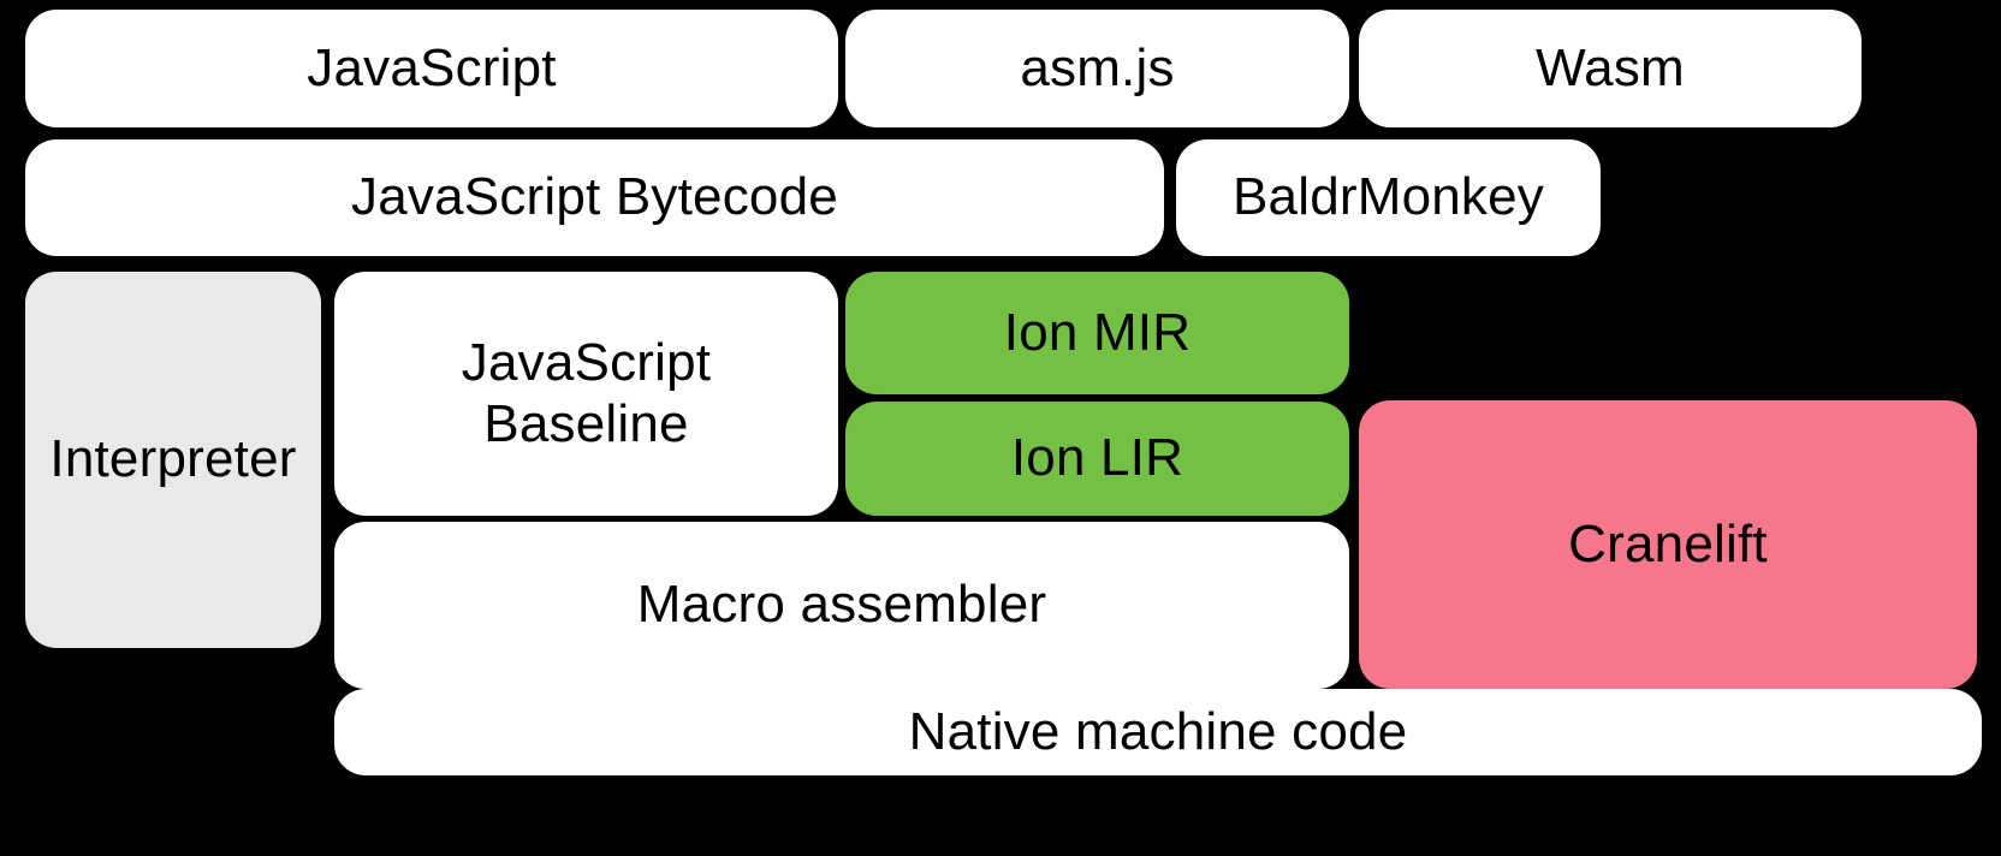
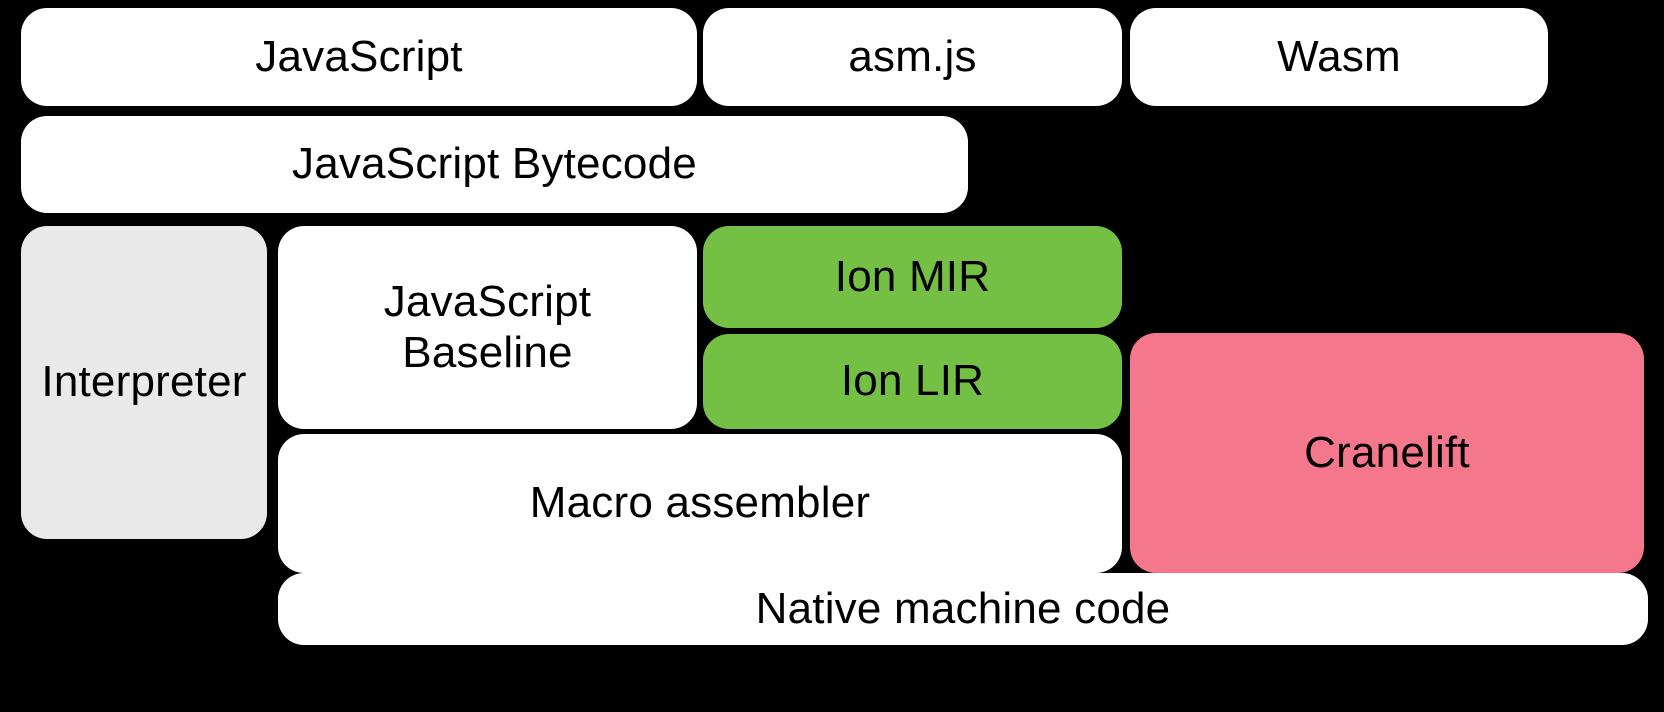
  JavaScript
  asm.js
  Wasm
  JavaScript Bytecode
- BaldrMonkey
  Interpreter
  JavaScript
  Baseline
  Ion MIR
  Ion LIR
  Cranelift
  Macro assembler
  Native machine code
